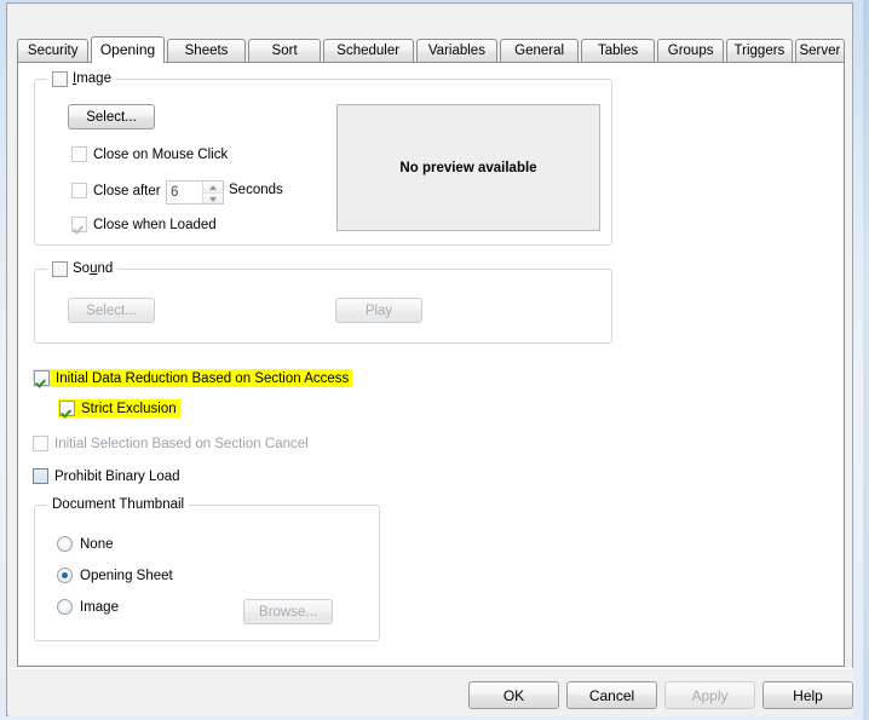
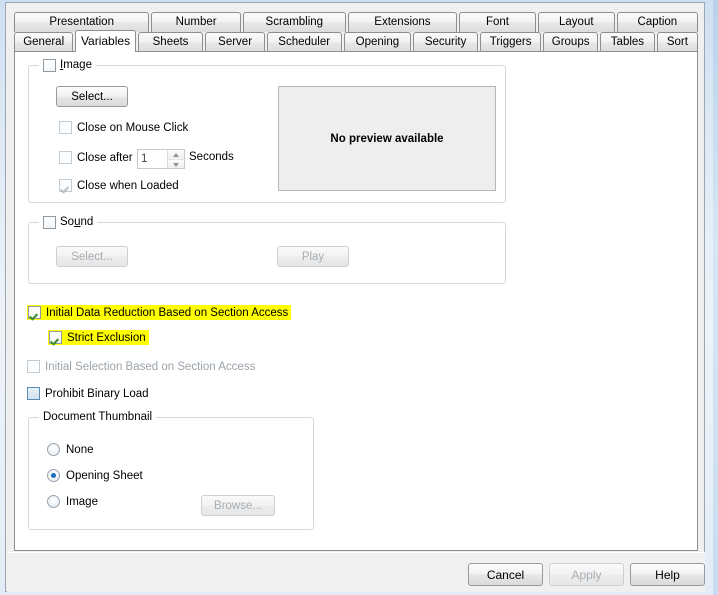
+ Presentation
+ Number
+ Scrambling
+ Extensions
+ Font
+ Layout
+ Caption
- Security
+ General
- Opening
+ Variables
  Sheets
- Sort
+ Server
  Scheduler
- Variables
+ Opening
- General
+ Security
- Tables
+ Triggers
  Groups
- Triggers
+ Tables
- Server
+ Sort
  Image
  Select...
  Close on Mouse Click
  Close after
- 6
+ 1
  Seconds
  Close when Loaded
  No preview available
  Sound
  Select...
  Play
  Initial Data Reduction Based on Section Access
  Strict Exclusion
- Initial Selection Based on Section Cancel
+ Initial Selection Based on Section Access
  Prohibit Binary Load
  Document Thumbnail
  None
  Opening Sheet
  Image
  Browse...
- OK
  Cancel
  Apply
  Help
